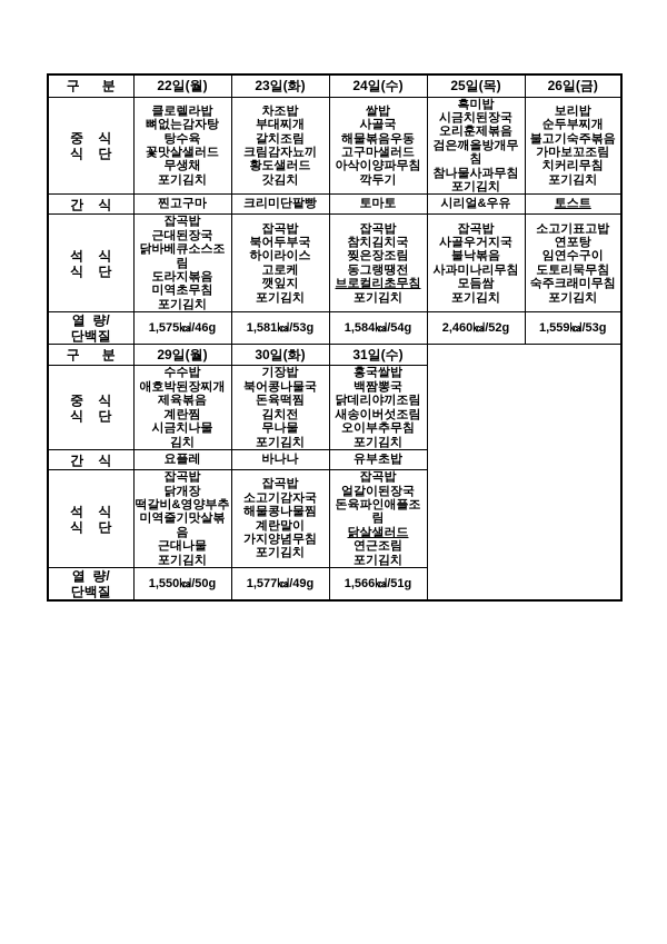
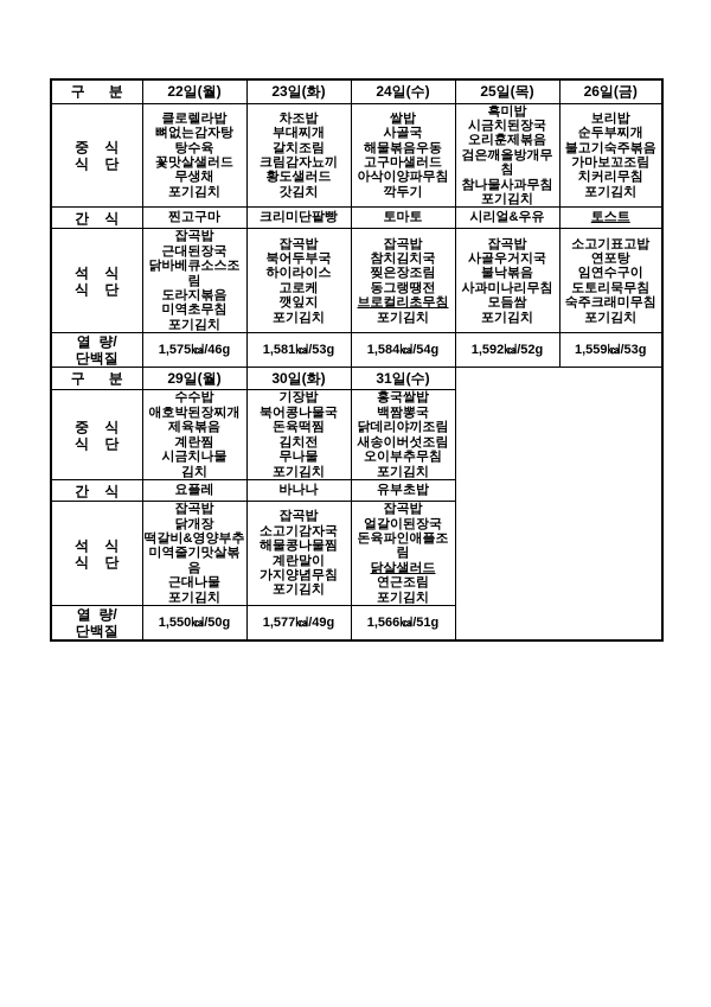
  구 분	22일(월)	23일(화)	24일(수)	25일(목)	26일(금)
  중 식 식 단	클로렐라밥뼈없는감자탕탕수육꽃맛살샐러드무생채포기김치	차조밥부대찌개갈치조림크림감자뇨끼황도샐러드갓김치	쌀밥사골국해물볶음우동고구마샐러드아삭이양파무침깍두기	흑미밥시금치된장국오리훈제볶음검은깨올방개무침참나물사과무침포기김치	보리밥순두부찌개불고기숙주볶음가마보꼬조림치커리무침포기김치
  간 식	찐고구마	크리미단팥빵	토마토	시리얼&우유	토스트
  석 식 식 단	잡곡밥근대된장국닭바베큐소스조림도라지볶음미역초무침포기김치	잡곡밥북어두부국하이라이스고로케깻잎지포기김치	잡곡밥참치김치국찢은장조림동그랭땡전브로컬리초무침포기김치	잡곡밥사골우거지국불낙볶음사과미나리무침모듬쌈포기김치	소고기표고밥연포탕임연수구이도토리묵무침숙주크래미무침포기김치
- 열 량/ 단백질	1,575㎉/46g	1,581㎉/53g	1,584㎉/54g	2,460㎉/52g	1,559㎉/53g
+ 열 량/ 단백질	1,575㎉/46g	1,581㎉/53g	1,584㎉/54g	1,592㎉/52g	1,559㎉/53g
  구 분	29일(월)	30일(화)	31일(수)
  중 식 식 단	수수밥애호박된장찌개제육볶음계란찜시금치나물김치	기장밥북어콩나물국돈육떡찜김치전무나물포기김치	홍국쌀밥백짬뽕국닭데리야끼조림새송이버섯조림오이부추무침포기김치
  간 식	요플레	바나나	유부초밥
  석 식 식 단	잡곡밥닭개장떡갈비&영양부추미역줄기맛살볶음근대나물포기김치	잡곡밥소고기감자국해물콩나물찜계란말이가지양념무침포기김치	잡곡밥얼갈이된장국돈육파인애플조림닭살샐러드연근조림포기김치
  열 량/ 단백질	1,550㎉/50g	1,577㎉/49g	1,566㎉/51g
